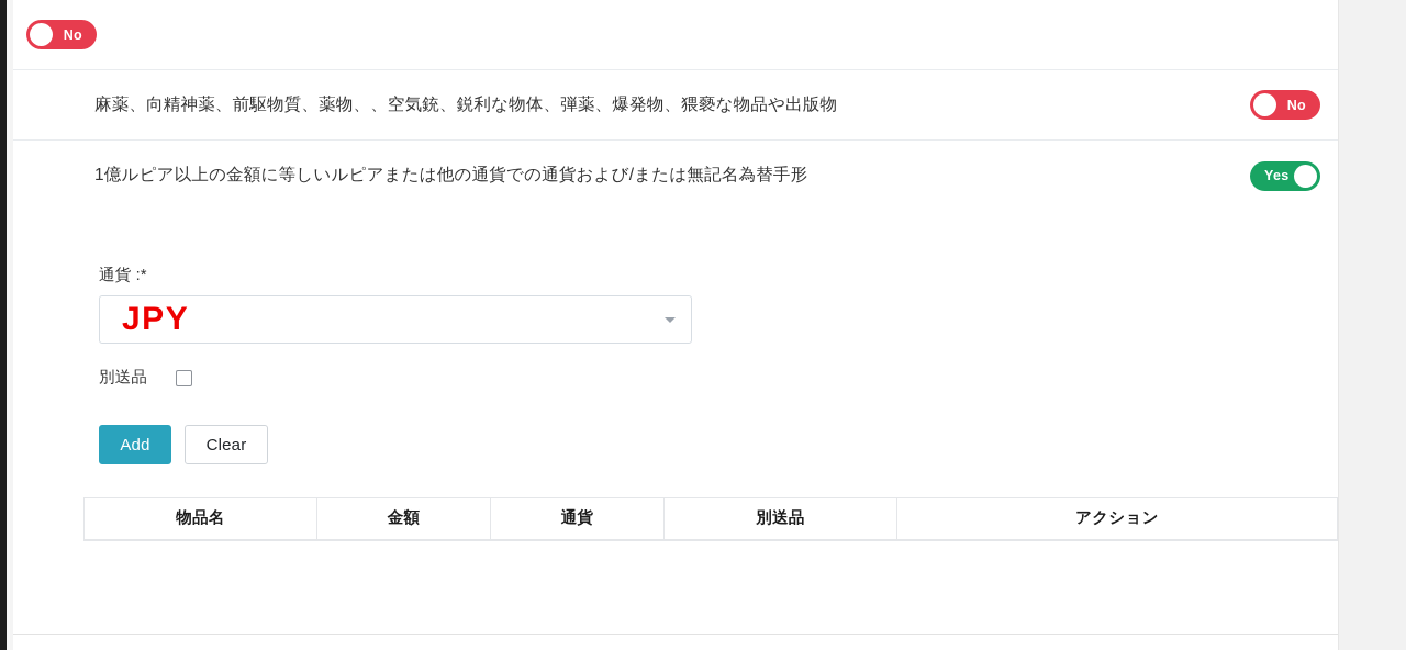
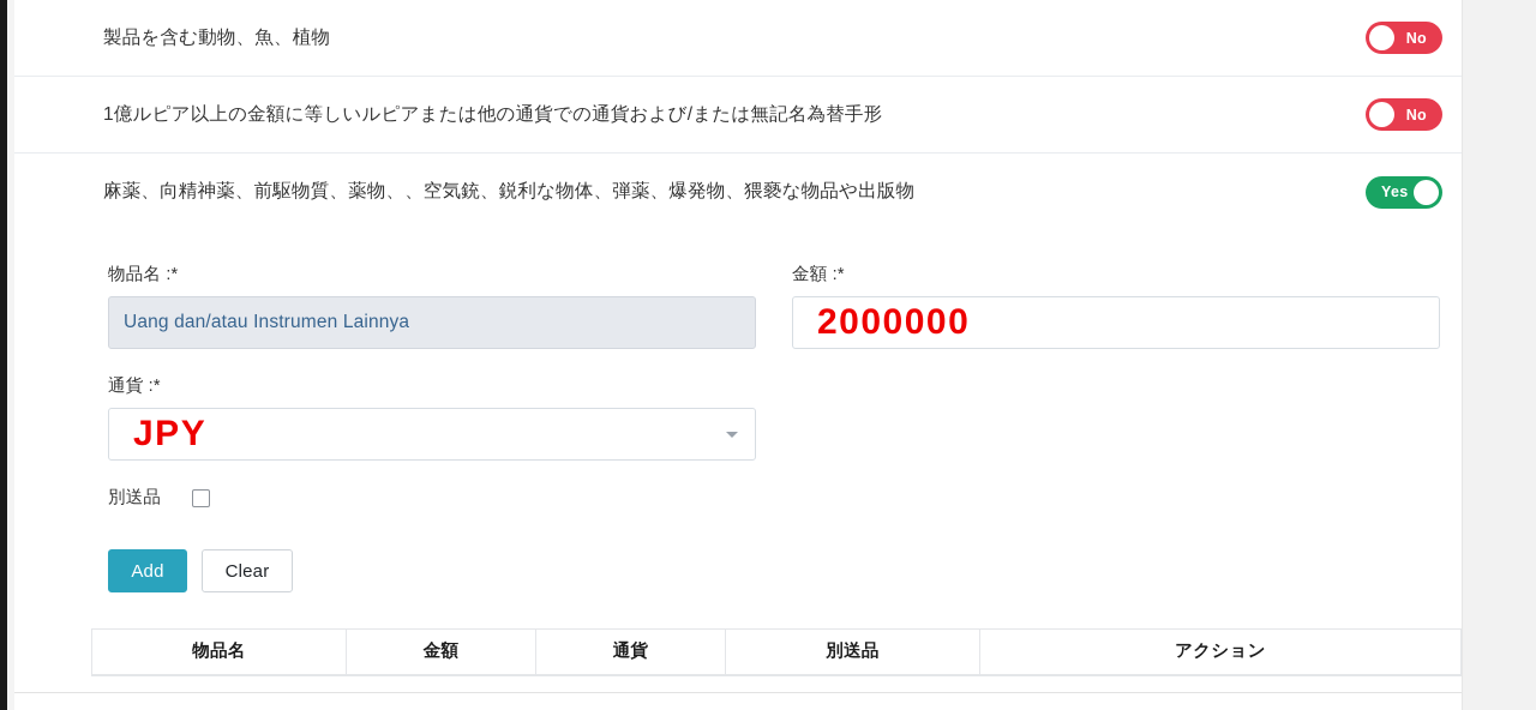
+ 製品を含む動物、魚、植物
  No
- 麻薬、向精神薬、前駆物質、薬物、、空気銃、鋭利な物体、弾薬、爆発物、猥褻な物品や出版物
+ 1億ルピア以上の金額に等しいルピアまたは他の通貨での通貨および/または無記名為替手形
  No
- 1億ルピア以上の金額に等しいルピアまたは他の通貨での通貨および/または無記名為替手形
+ 麻薬、向精神薬、前駆物質、薬物、、空気銃、鋭利な物体、弾薬、爆発物、猥褻な物品や出版物
  Yes
+ 物品名 :*
+ Uang dan/atau Instrumen Lainnya
+ 金額 :*
+ 2000000
  通貨 :*
  JPY
  別送品
  Add
  Clear
  物品名	金額	通貨	別送品	アクション
